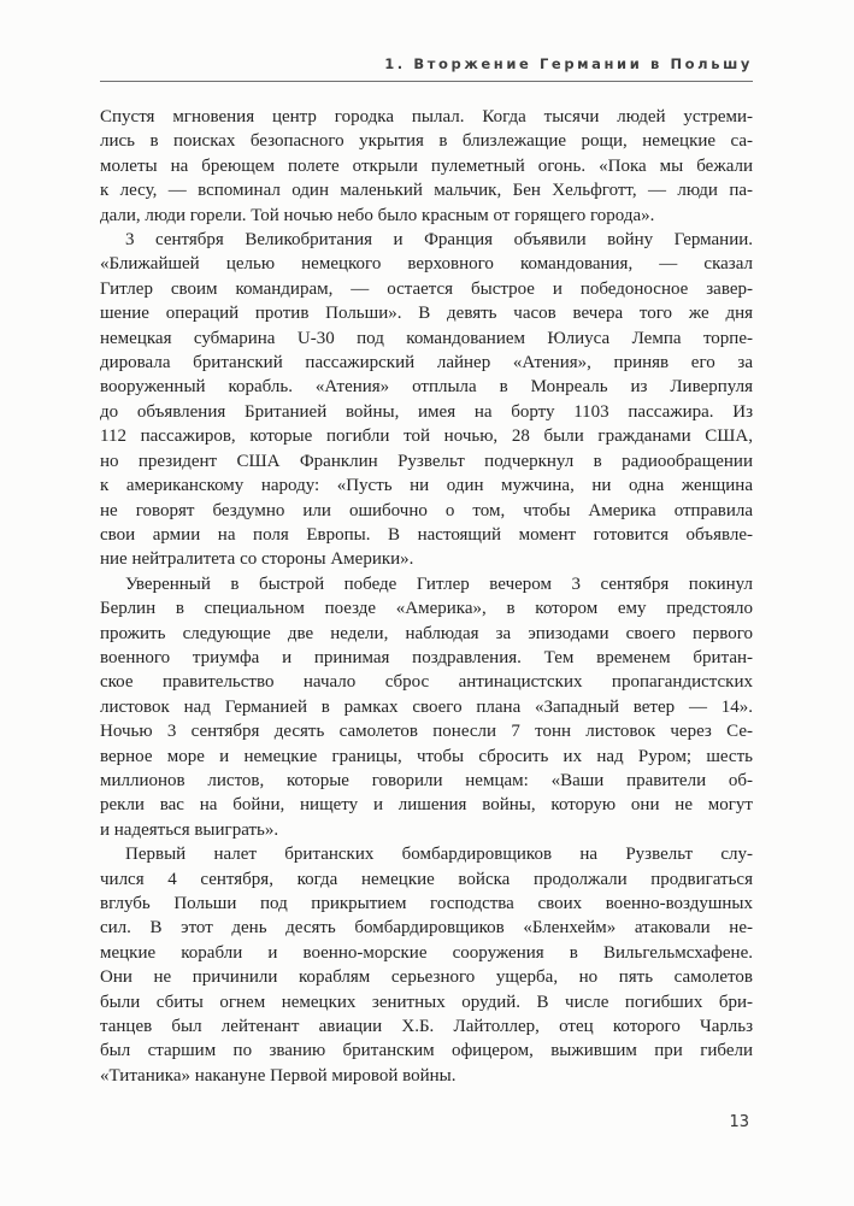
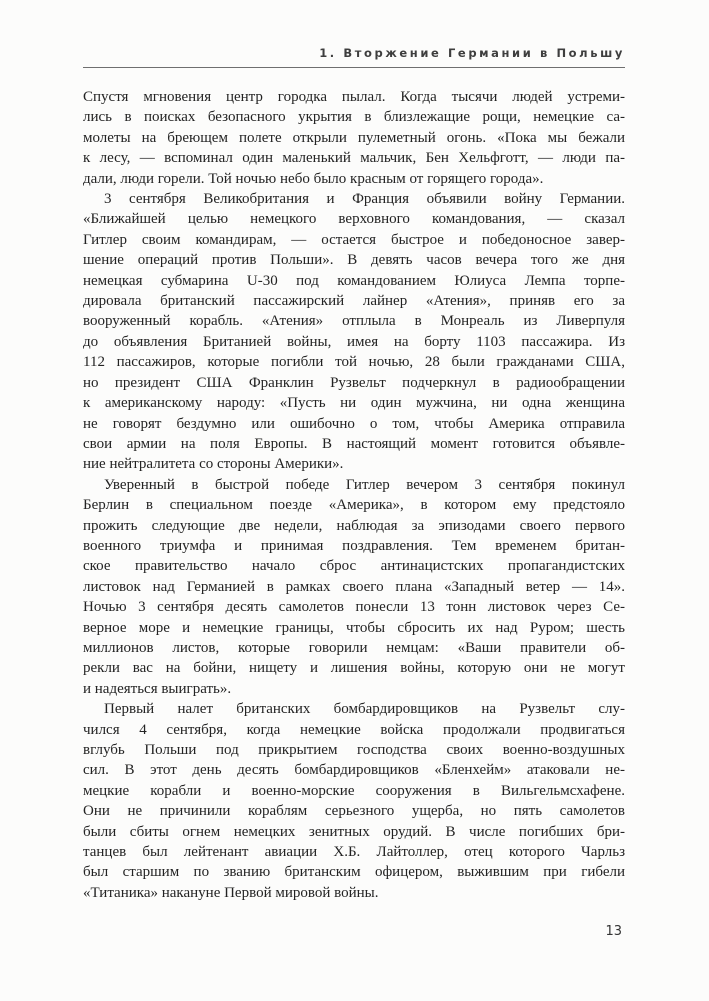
  1. Вторжение Германии в Польшу
  Спустя мгновения центр городка пылал. Когда тысячи людей устреми-
  лись в поисках безопасного укрытия в близлежащие рощи, немецкие са-
  молеты на бреющем полете открыли пулеметный огонь. «Пока мы бежали
  к лесу, — вспоминал один маленький мальчик, Бен Хельфготт, — люди па-
  дали, люди горели. Той ночью небо было красным от горящего города».
  3 сентября Великобритания и Франция объявили войну Германии.
  «Ближайшей целью немецкого верховного командования, — сказал
  Гитлер своим командирам, — остается быстрое и победоносное завер-
  шение операций против Польши». В девять часов вечера того же дня
  немецкая субмарина U-30 под командованием Юлиуса Лемпа торпе-
  дировала британский пассажирский лайнер «Атения», приняв его за
  вооруженный корабль. «Атения» отплыла в Монреаль из Ливерпуля
  до объявления Британией войны, имея на борту 1103 пассажира. Из
  112 пассажиров, которые погибли той ночью, 28 были гражданами США,
  но президент США Франклин Рузвельт подчеркнул в радиообращении
  к американскому народу: «Пусть ни один мужчина, ни одна женщина
  не говорят бездумно или ошибочно о том, чтобы Америка отправила
  свои армии на поля Европы. В настоящий момент готовится объявле-
  ние нейтралитета со стороны Америки».
  Уверенный в быстрой победе Гитлер вечером 3 сентября покинул
  Берлин в специальном поезде «Америка», в котором ему предстояло
  прожить следующие две недели, наблюдая за эпизодами своего первого
  военного триумфа и принимая поздравления. Тем временем британ-
  ское правительство начало сброс антинацистских пропагандистских
  листовок над Германией в рамках своего плана «Западный ветер — 14».
- Ночью 3 сентября десять самолетов понесли 7 тонн листовок через Се-
+ Ночью 3 сентября десять самолетов понесли 13 тонн листовок через Се-
  верное море и немецкие границы, чтобы сбросить их над Руром; шесть
  миллионов листов, которые говорили немцам: «Ваши правители об-
  рекли вас на бойни, нищету и лишения войны, которую они не могут
  и надеяться выиграть».
  Первый налет британских бомбардировщиков на Рузвельт слу-
  чился 4 сентября, когда немецкие войска продолжали продвигаться
  вглубь Польши под прикрытием господства своих военно-воздушных
  сил. В этот день десять бомбардировщиков «Бленхейм» атаковали не-
  мецкие корабли и военно-морские сооружения в Вильгельмсхафене.
  Они не причинили кораблям серьезного ущерба, но пять самолетов
  были сбиты огнем немецких зенитных орудий. В числе погибших бри-
  танцев был лейтенант авиации Х.Б. Лайтоллер, отец которого Чарльз
  был старшим по званию британским офицером, выжившим при гибели
  «Титаника» накануне Первой мировой войны.
  13
